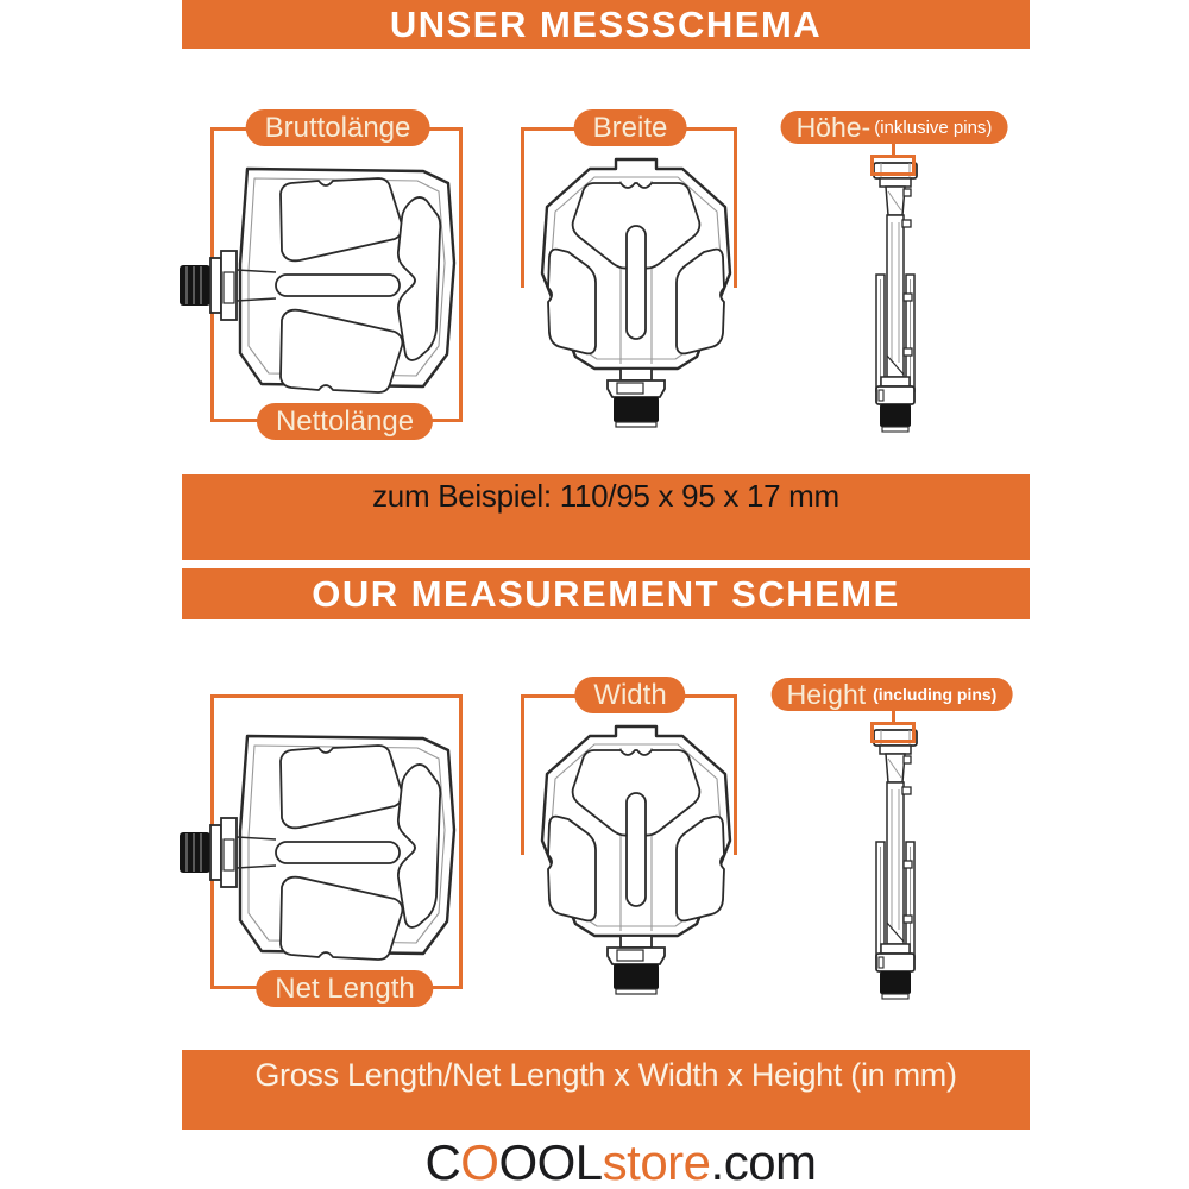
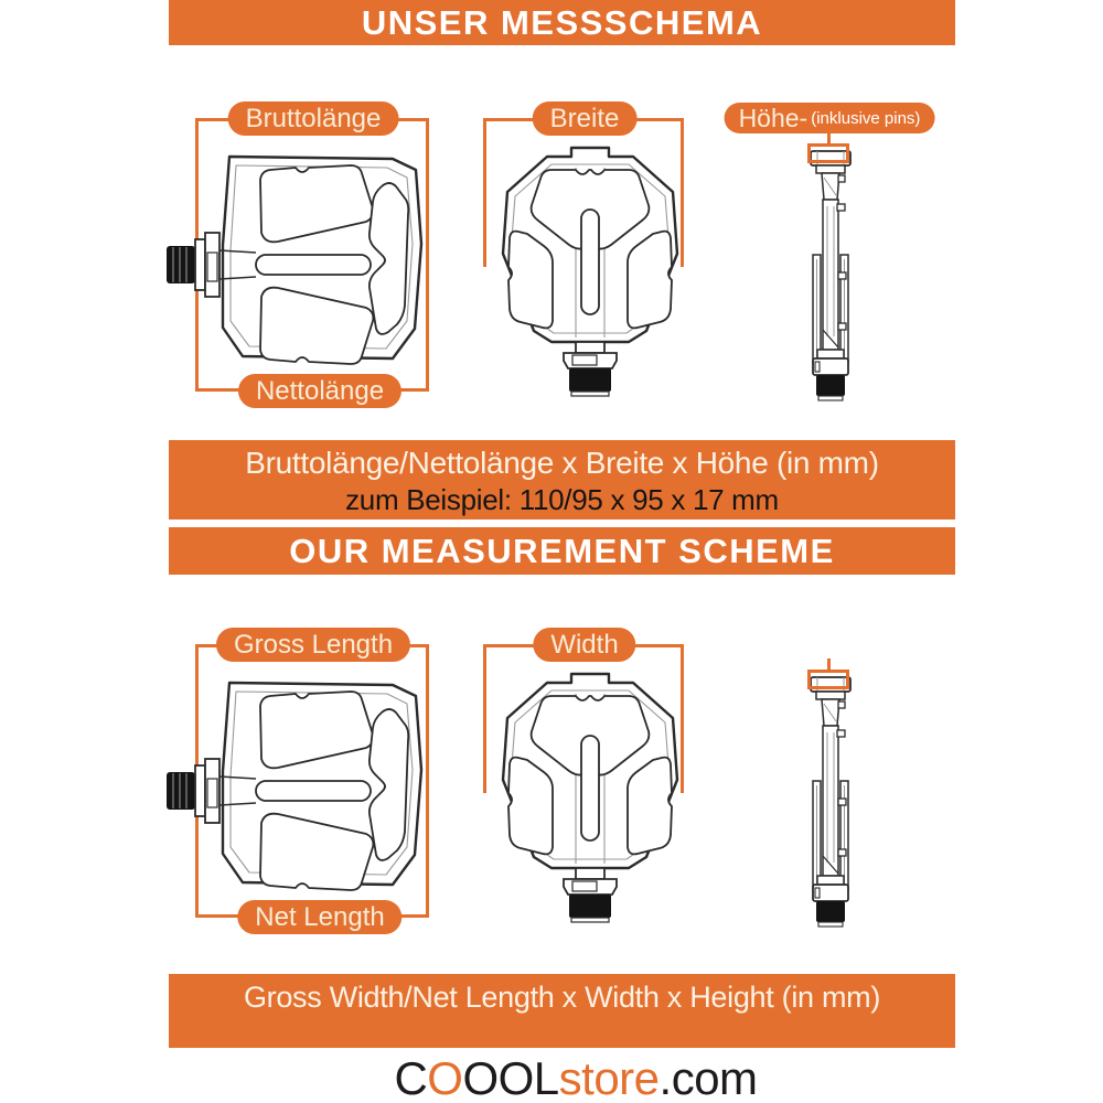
  UNSER MESSSCHEMA
  Bruttolänge
  Nettolänge
  Breite
  Höhe-
  (inklusive pins)
+ Bruttolänge/Nettolänge x Breite x Höhe (in mm)
  zum Beispiel: 110/95 x 95 x 17 mm
  OUR MEASUREMENT SCHEME
+ Gross Length
  Net Length
  Width
- Height
- (including pins)
- Gross Length/Net Length x Width x Height (in mm)
+ Gross Width/Net Length x Width x Height (in mm)
  COOOLstore.com
